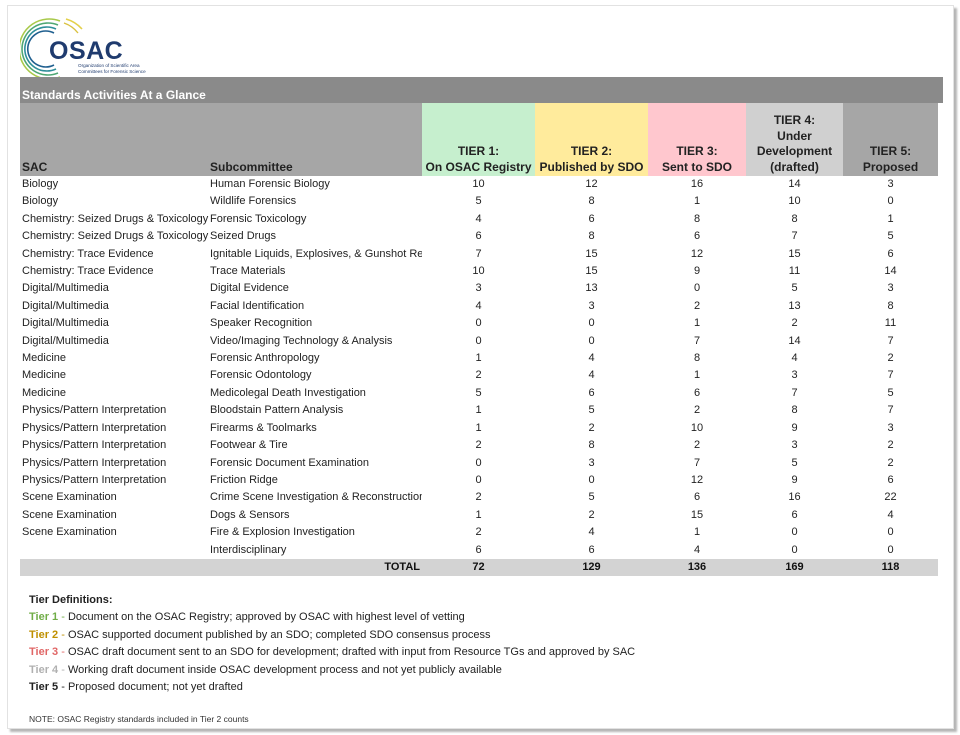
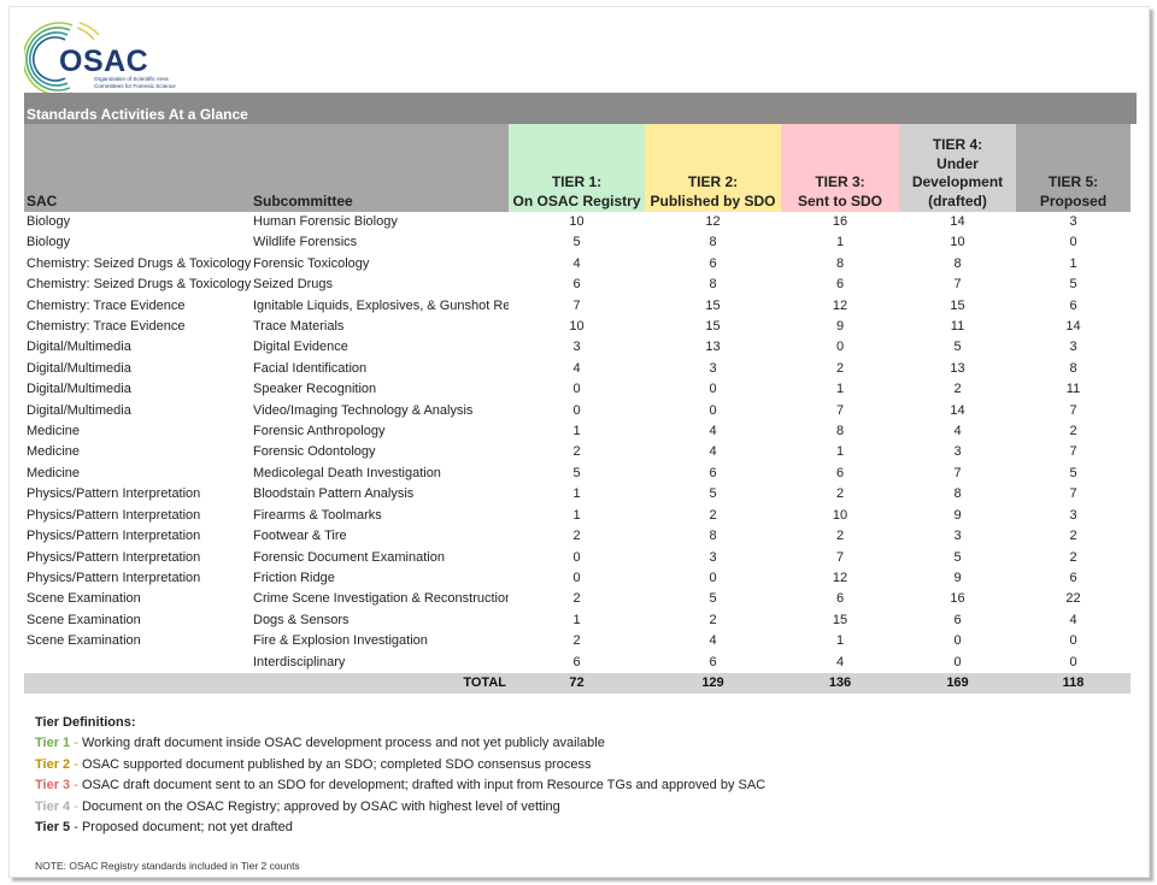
  OSAC
  Standards Activities At a Glance
  SAC	Subcommittee	TIER 1:On OSAC Registry	TIER 2:Published by SDO	TIER 3:Sent to SDO	TIER 4:UnderDevelopment(drafted)	TIER 5:Proposed
  Biology	Human Forensic Biology	10	12	16	14	3
  Biology	Wildlife Forensics	5	8	1	10	0
  Chemistry: Seized Drugs & Toxicology	Forensic Toxicology	4	6	8	8	1
  Chemistry: Seized Drugs & Toxicology	Seized Drugs	6	8	6	7	5
  Chemistry: Trace Evidence	Ignitable Liquids, Explosives, & Gunshot Re	7	15	12	15	6
  Chemistry: Trace Evidence	Trace Materials	10	15	9	11	14
  Digital/Multimedia	Digital Evidence	3	13	0	5	3
  Digital/Multimedia	Facial Identification	4	3	2	13	8
  Digital/Multimedia	Speaker Recognition	0	0	1	2	11
  Digital/Multimedia	Video/Imaging Technology & Analysis	0	0	7	14	7
  Medicine	Forensic Anthropology	1	4	8	4	2
  Medicine	Forensic Odontology	2	4	1	3	7
  Medicine	Medicolegal Death Investigation	5	6	6	7	5
  Physics/Pattern Interpretation	Bloodstain Pattern Analysis	1	5	2	8	7
  Physics/Pattern Interpretation	Firearms & Toolmarks	1	2	10	9	3
  Physics/Pattern Interpretation	Footwear & Tire	2	8	2	3	2
  Physics/Pattern Interpretation	Forensic Document Examination	0	3	7	5	2
  Physics/Pattern Interpretation	Friction Ridge	0	0	12	9	6
  Scene Examination	Crime Scene Investigation & Reconstructio	2	5	6	16	22
  Scene Examination	Dogs & Sensors	1	2	15	6	4
  Scene Examination	Fire & Explosion Investigation	2	4	1	0	0
  	Interdisciplinary	6	6	4	0	0
  TOTAL	72	129	136	169	118
  Tier Definitions:
- Tier 1 - Document on the OSAC Registry; approved by OSAC with highest level of vetting
+ Tier 1 - Working draft document inside OSAC development process and not yet publicly available
  Tier 2 - OSAC supported document published by an SDO; completed SDO consensus process
  Tier 3 - OSAC draft document sent to an SDO for development; drafted with input from Resource TGs and approved by SAC
- Tier 4 - Working draft document inside OSAC development process and not yet publicly available
+ Tier 4 - Document on the OSAC Registry; approved by OSAC with highest level of vetting
  Tier 5 - Proposed document; not yet drafted
  NOTE: OSAC Registry standards included in Tier 2 counts
